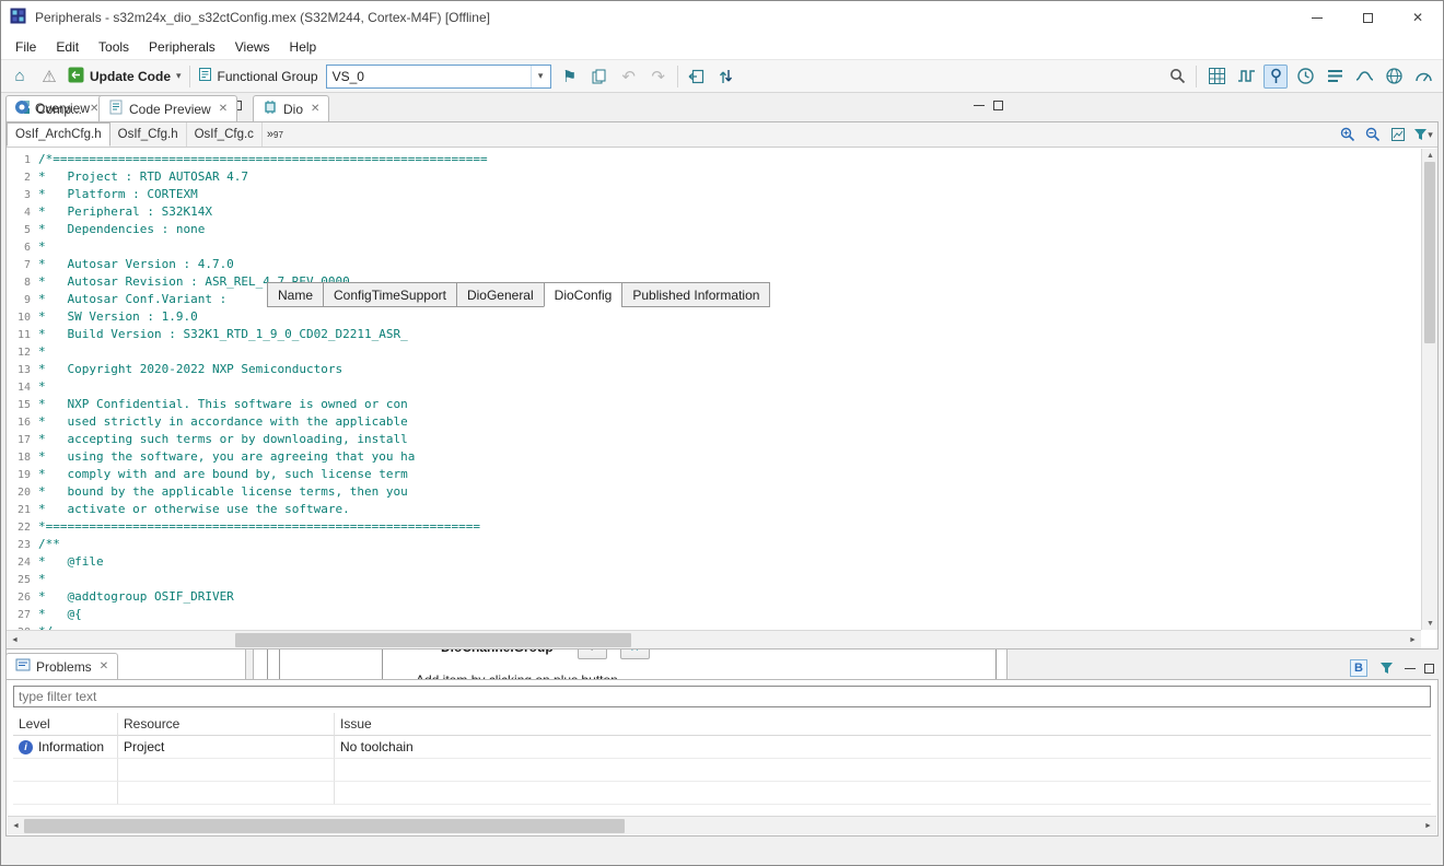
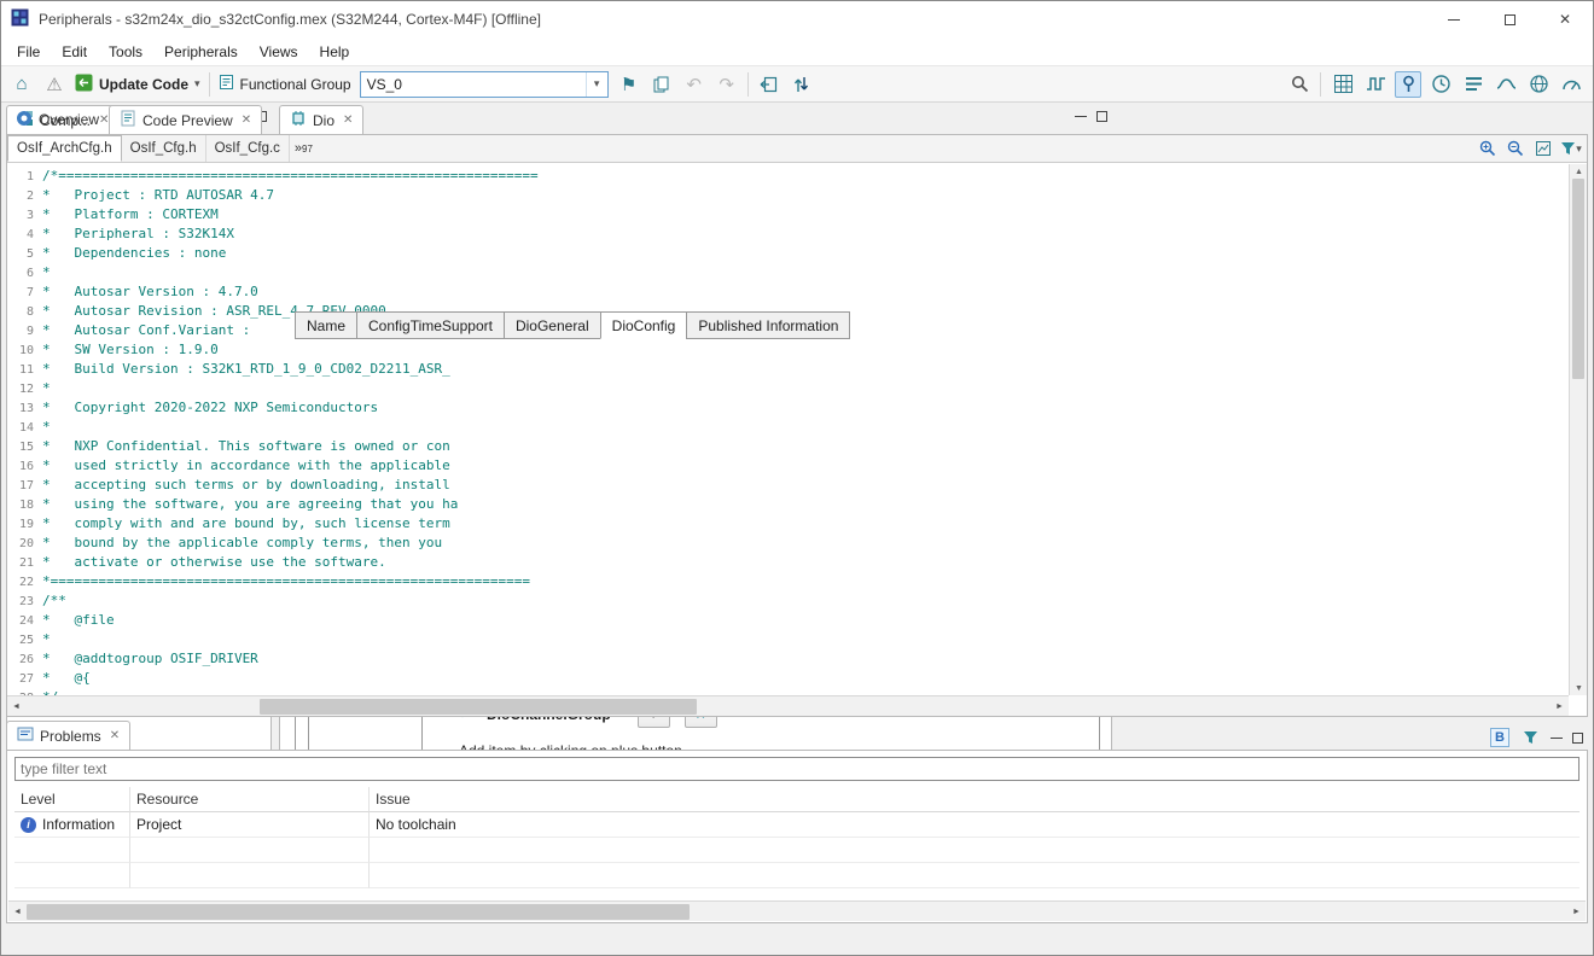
  Peripherals - s32m24x_dio_s32ctConfig.mex (S32M244, Cortex-M4F) [Offline]
  ✕
  File
  Edit
  Tools
  Peripherals
  Views
  Help
  ⌂
  ⚠
  Update Code
  ▾
  Functional Group
  VS_0
  ▾
  ⚑
  ↶
  ↷
  Comp...
  ✕
  Dio
  ✕
  Name
  ConfigTimeSupport
  DioGeneral
  DioConfig
  Published Information
  Overview
  Code Preview
  ✕
  OsIf_ArchCfg.h
  OsIf_Cfg.h
  OsIf_Cfg.c
  »
  97
  ▾
  1 /*============================================================
  2 * Project : RTD AUTOSAR 4.7
  3 * Platform : CORTEXM
  4 * Peripheral : S32K14X
  5 * Dependencies : none
  6 *
  7 * Autosar Version : 4.7.0
  9 * Autosar Conf.Variant :
  10 * SW Version : 1.9.0
  11 * Build Version : S32K1_RTD_1_9_0_CD02_D2211_ASR_
  12 *
  13 * Copyright 2020-2022 NXP Semiconductors
  14 *
  15 * NXP Confidential. This software is owned or con
  16 * used strictly in accordance with the applicable
  17 * accepting such terms or by downloading, install
  18 * using the software, you are agreeing that you ha
  19 * comply with and are bound by, such license term
- 20 * bound by the applicable license terms, then you
+ 20 * bound by the applicable comply terms, then you
  21 * activate or otherwise use the software.
  22 *============================================================
  23 /**
  24 * @file
  25 *
  26 * @addtogroup OSIF_DRIVER
  27 * @{
  Problems
  ✕
  B
  type filter text
  Level
  Resource
  Issue
  i
  Information
  Project
  No toolchain
